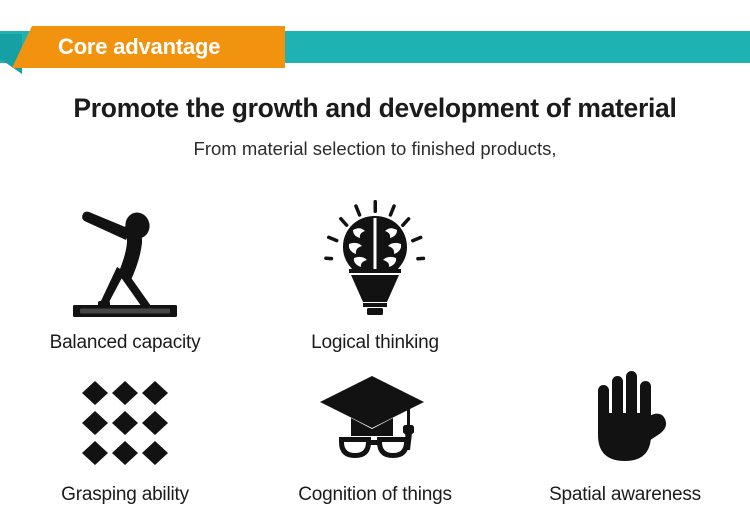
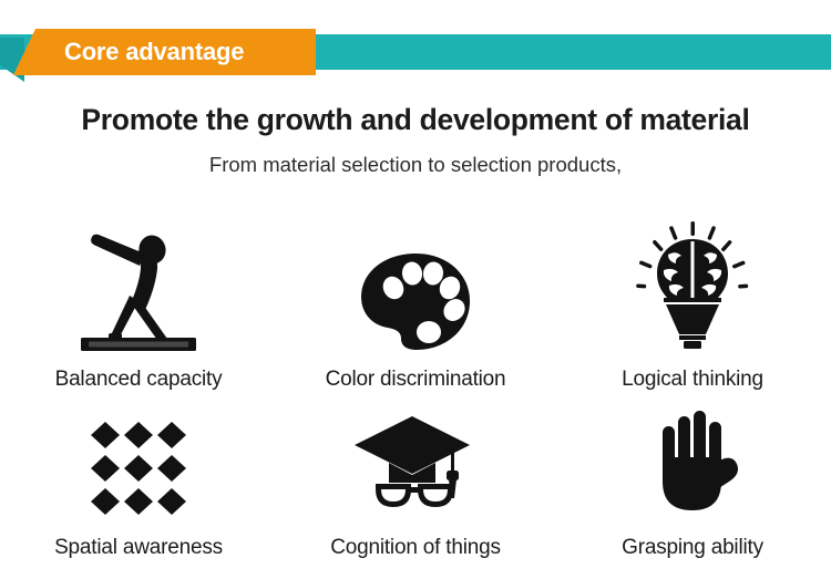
  Core advantage
  Promote the growth and development of material
- From material selection to finished products,
+ From material selection to selection products,
  Balanced capacity
+ Color discrimination
  Logical thinking
- Grasping ability
+ Spatial awareness
  Cognition of things
- Spatial awareness
+ Grasping ability
